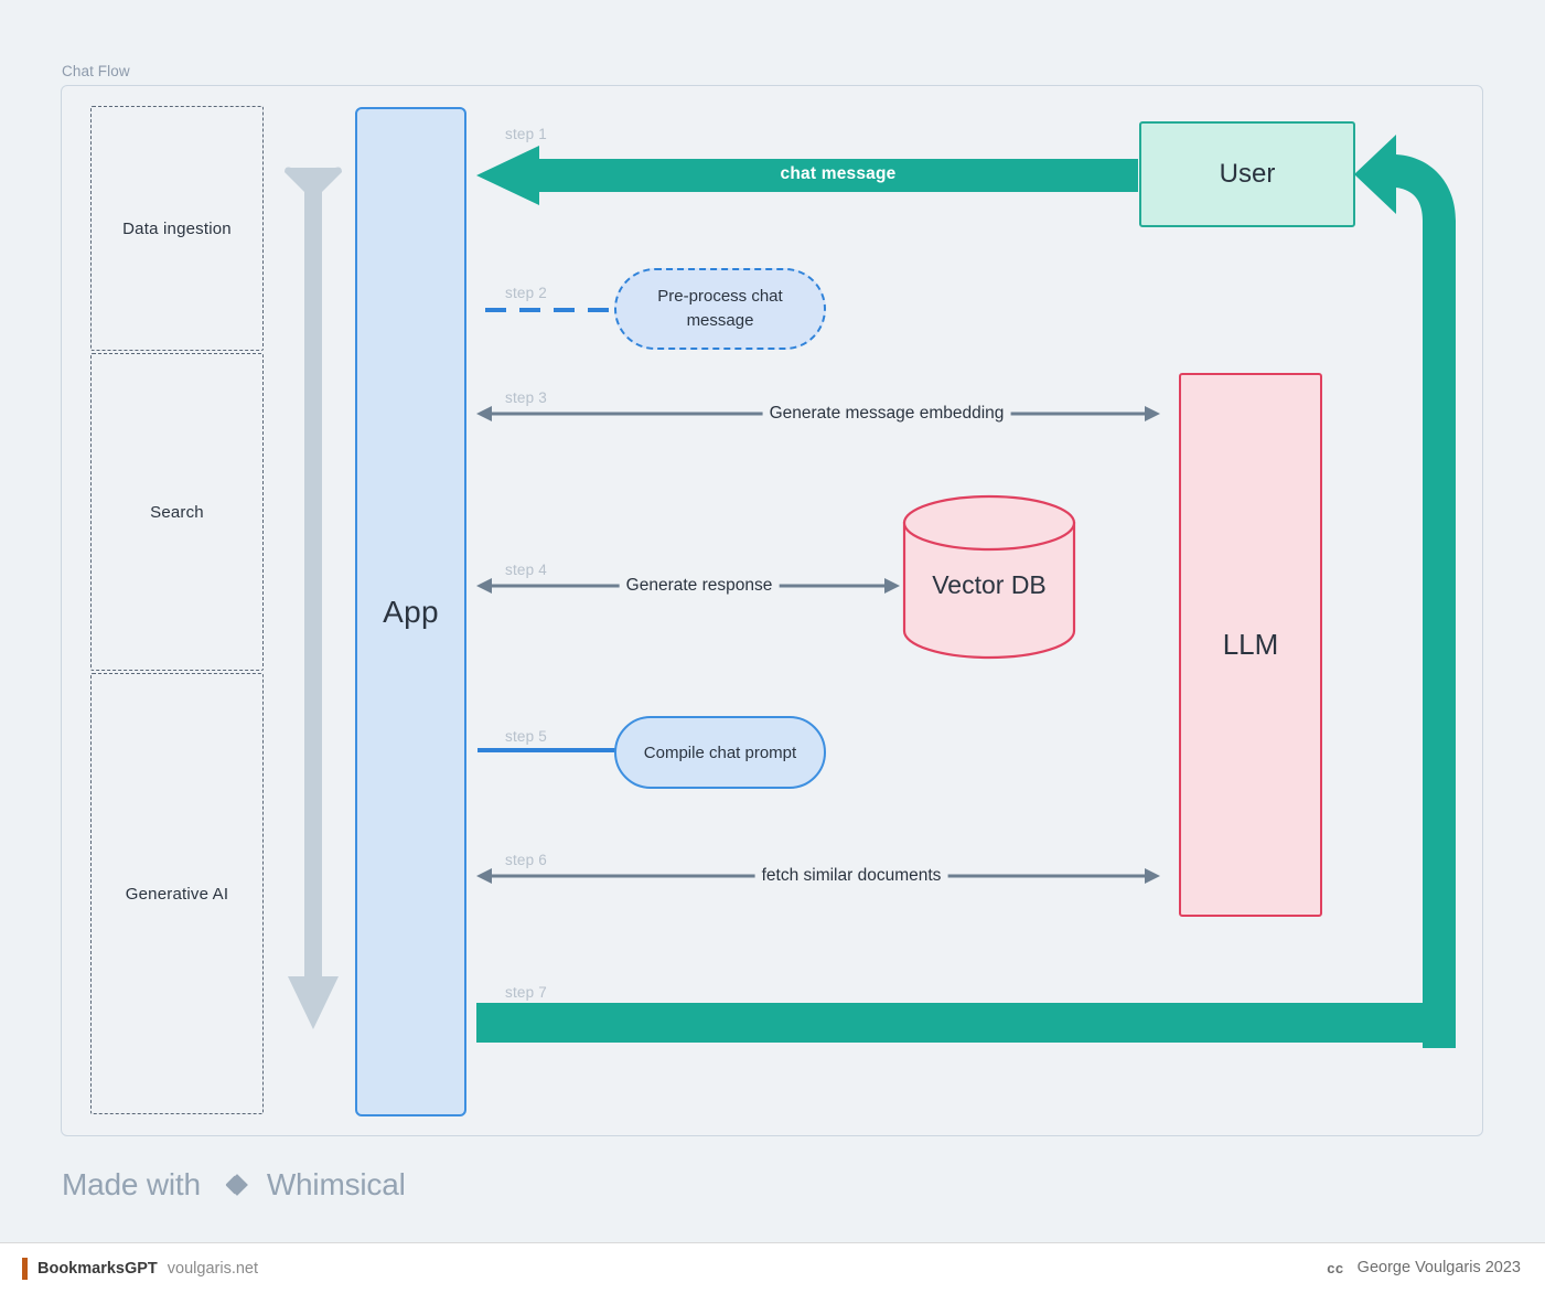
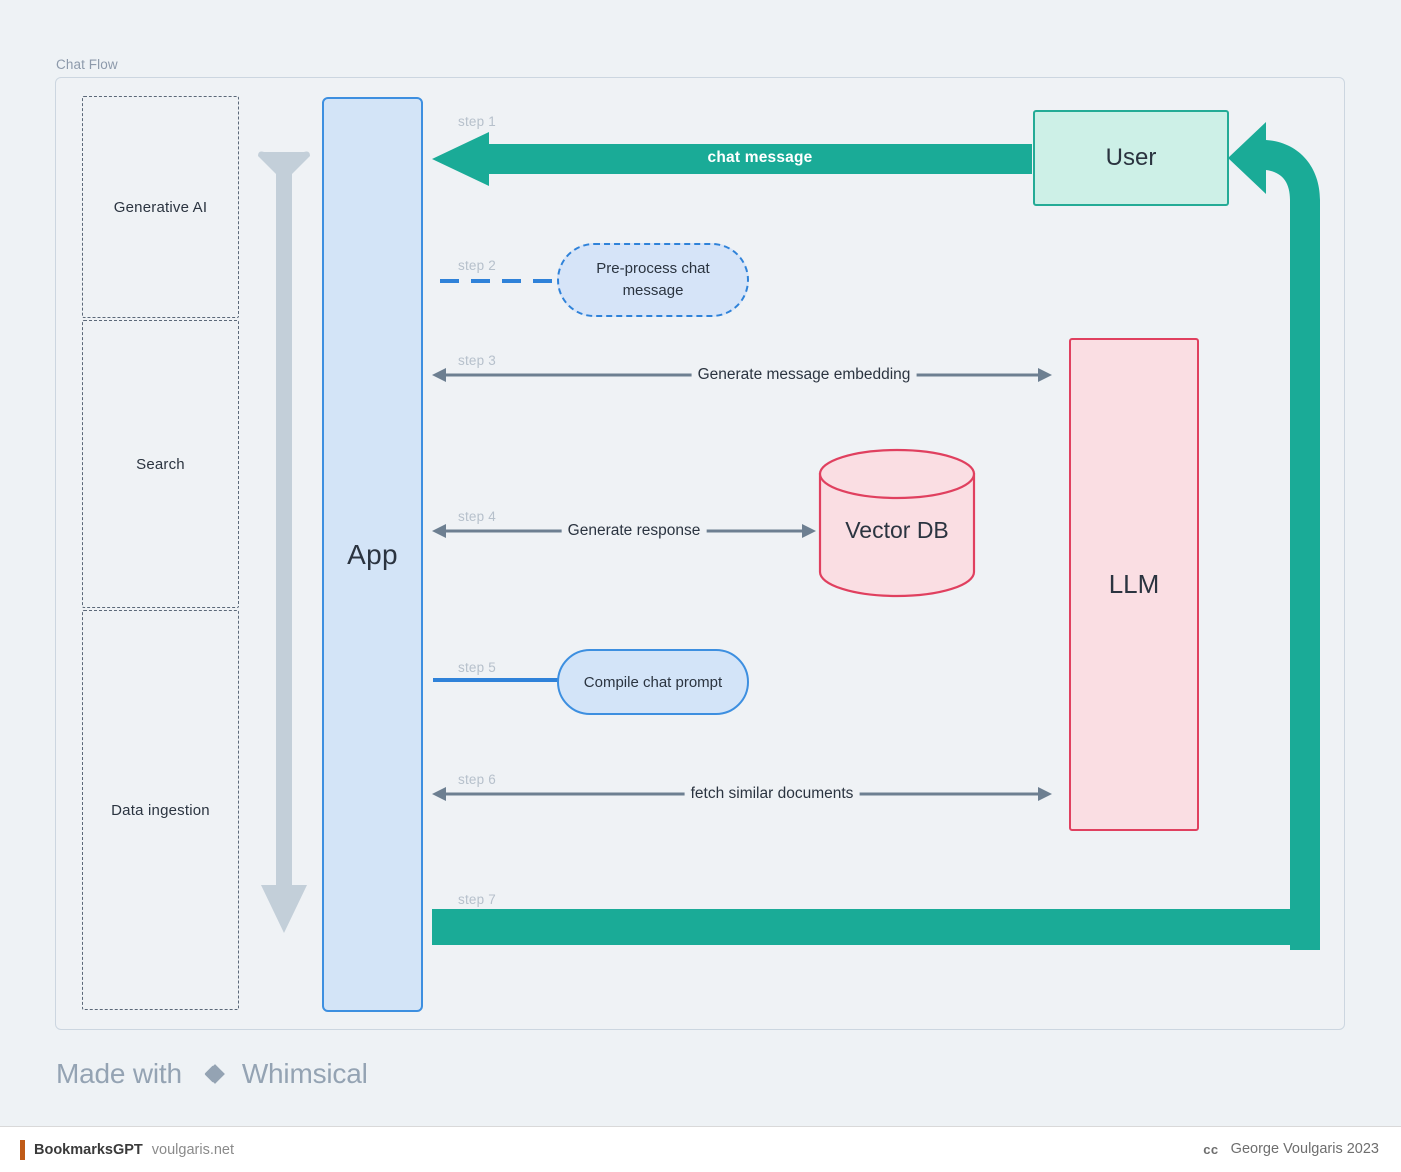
  Chat Flow
- Data ingestion
+ Generative AI
  Search
- Generative AI
+ Data ingestion
  App
  User
  LLM
  Vector DB
  step 1
  chat message
  step 2
  Pre-process chat message
  step 3
  Generate message embedding
  step 4
  Generate response
  step 5
  Compile chat prompt
  step 6
  fetch similar documents
  step 7
  Made with
  Whimsical
  BookmarksGPT
  voulgaris.net
  cc
  George Voulgaris 2023
